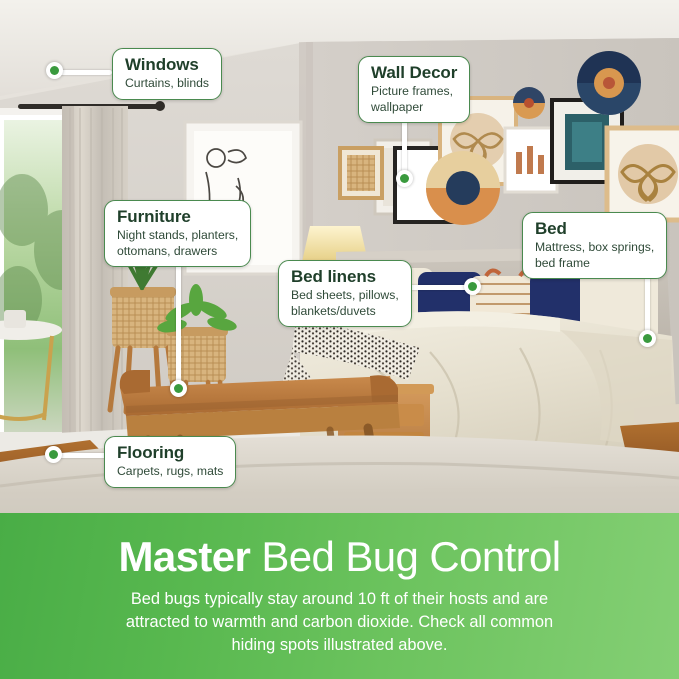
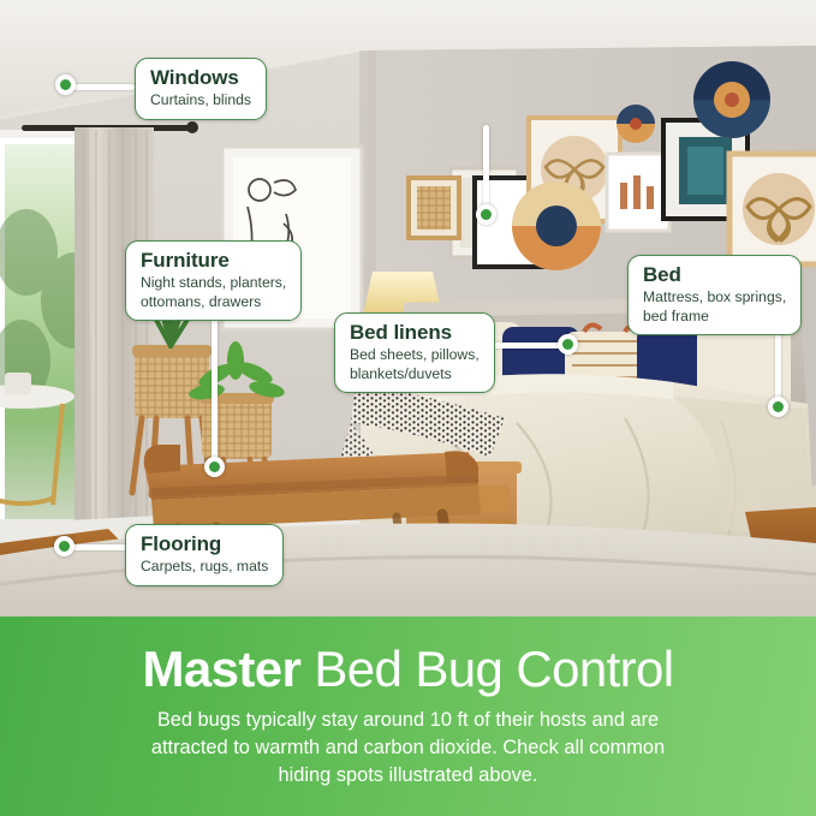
  Windows
  Curtains, blinds
- Wall Decor
- Picture frames,
- wallpaper
  Furniture
  Night stands, planters,
  ottomans, drawers
  Bed linens
  Bed sheets, pillows,
  blankets/duvets
  Bed
  Mattress, box springs,
  bed frame
  Flooring
  Carpets, rugs, mats
  Master Bed Bug Control
  Bed bugs typically stay around 10 ft of their hosts and are
  attracted to warmth and carbon dioxide. Check all common
  hiding spots illustrated above.
